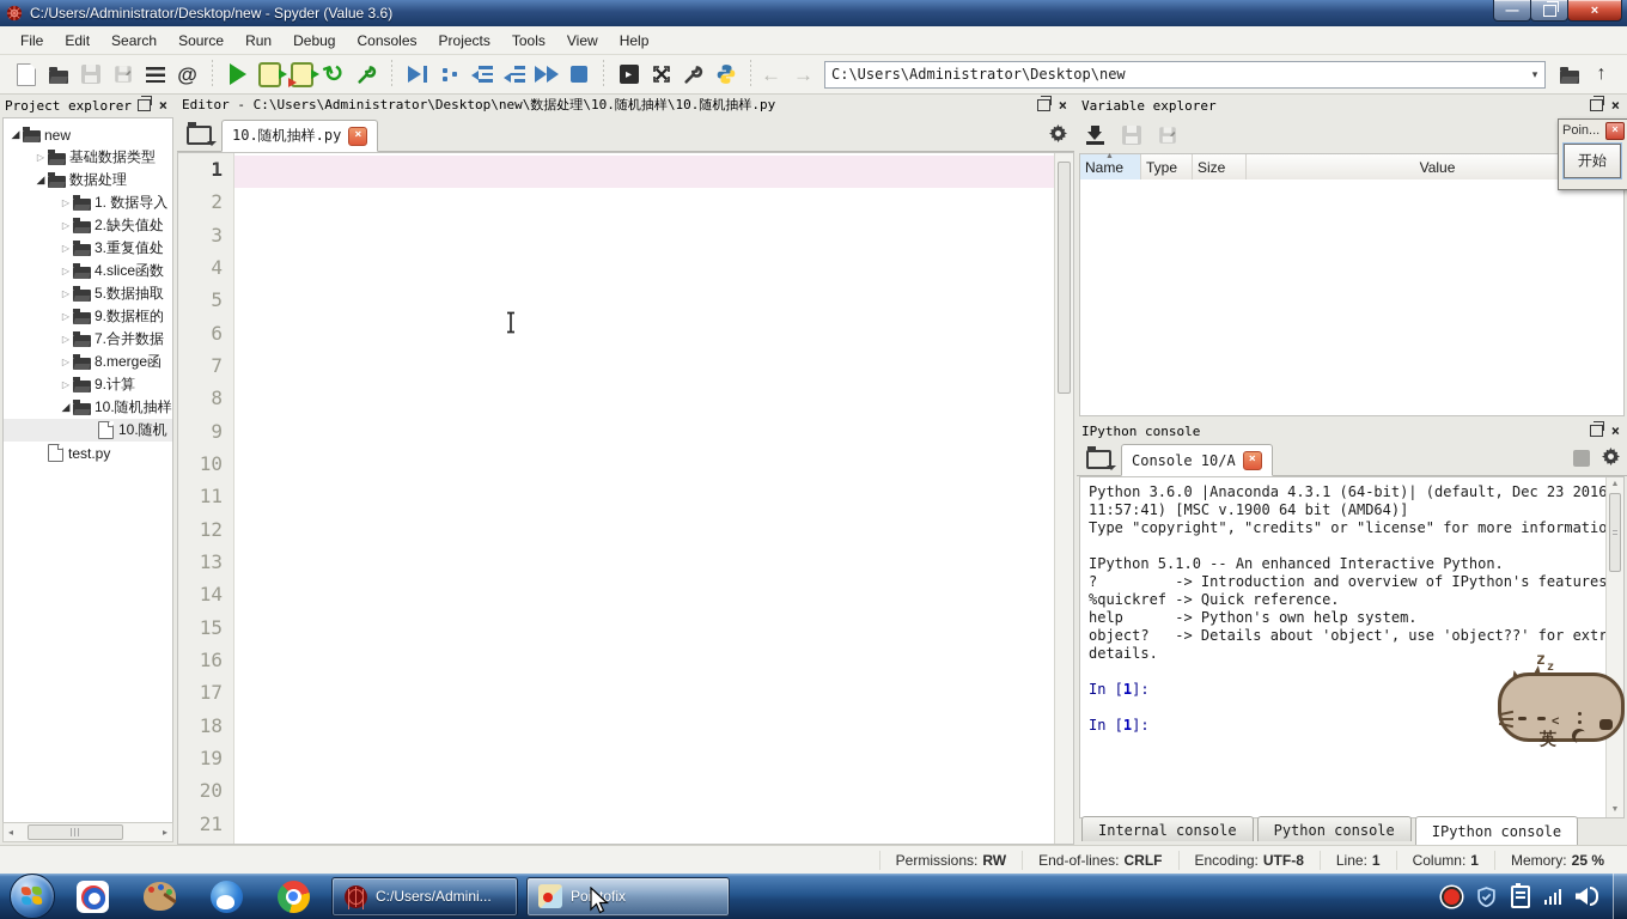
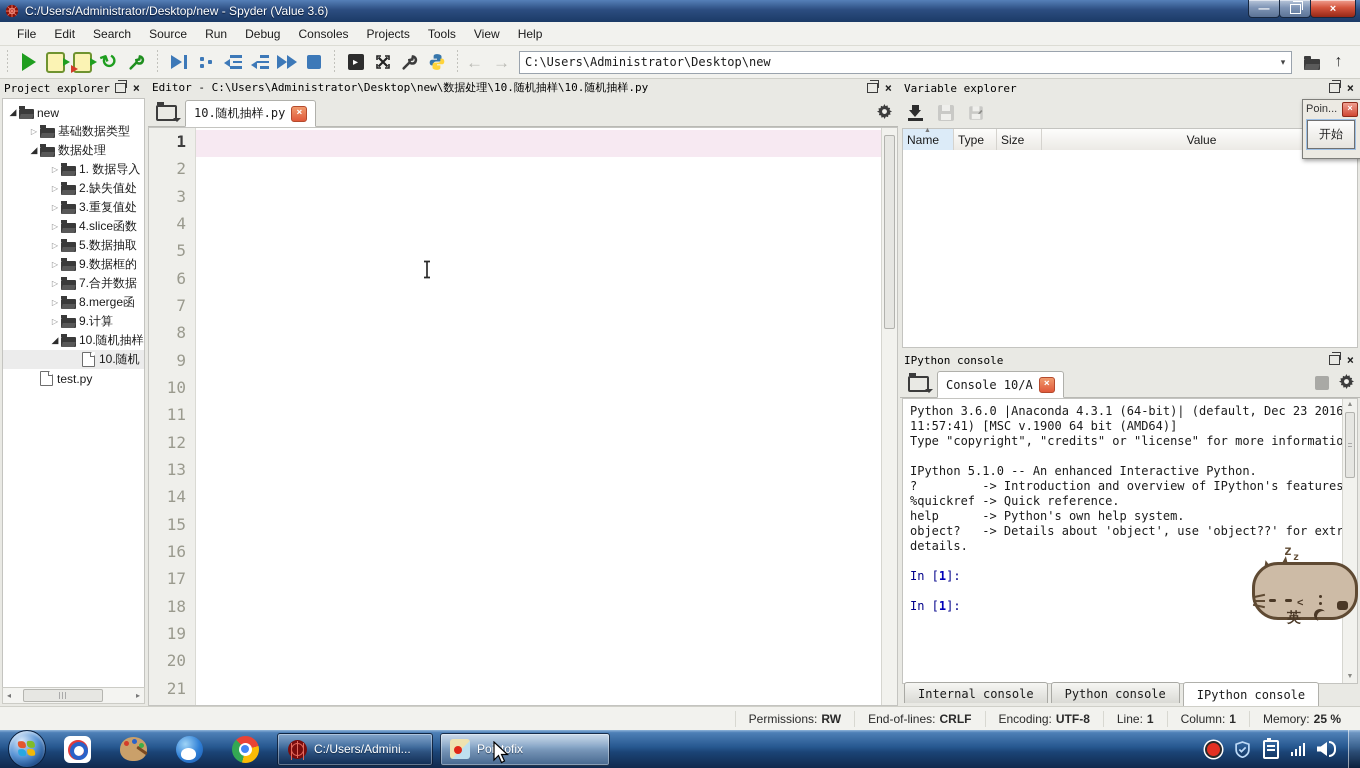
  C:/Users/Administrator/Desktop/new - Spyder (Value 3.6)
  —
  ×
  File
  Edit
  Search
  Source
  Run
  Debug
  Consoles
  Projects
  Tools
  View
  Help
- @
  ▸
  ←
  →
  C:\Users\Administrator\Desktop\new
  ▾
  ↑
  Project explorer
  ×
  ◢
  new
  ▷
  基础数据类型
  ◢
  数据处理
  ▷
  1. 数据导入
  ▷
  2.缺失值处
  ▷
  3.重复值处
  ▷
  4.slice函数
  ▷
  5.数据抽取
  ▷
  9.数据框的
  ▷
  7.合并数据
  ▷
  8.merge函
  ▷
  9.计算
  ◢
  10.随机抽样
  10.随机
  test.py
  ◂
  ▸
  Editor - C:\Users\Administrator\Desktop\new\数据处理\10.随机抽样\10.随机抽样.py
  ×
  10.随机抽样.py
  ×
  1
  2
  3
  4
  5
  6
  7
  8
  9
  10
  11
  12
  13
  14
  15
  16
  17
  18
  19
  20
  21
  Variable explorer
  ×
  Name
  Type
  Size
  Value
  Poin...
  ×
  开始
  IPython console
  ×
  Console 10/A
  ×
  Python 3.6.0 |Anaconda 4.3.1 (64-bit)| (default, Dec 23 2016
  11:57:41) [MSC v.1900 64 bit (AMD64)]
  Type "copyright", "credits" or "license" for more informatio
  IPython 5.1.0 -- An enhanced Interactive Python.
  ? -> Introduction and overview of IPython's features
  %quickref -> Quick reference.
  help -> Python's own help system.
  object? -> Details about 'object', use 'object??' for extr
  details.
  In [1]:
  In [1]:
  Internal console
  Python console
  IPython console
  z
  z
  <
  英
  Permissions:
  RW
  End-of-lines:
  CRLF
  Encoding:
  UTF-8
  Line:
  1
  Column:
  1
  Memory:
  25 %
  C:/Users/Admini...
  Poitofix
